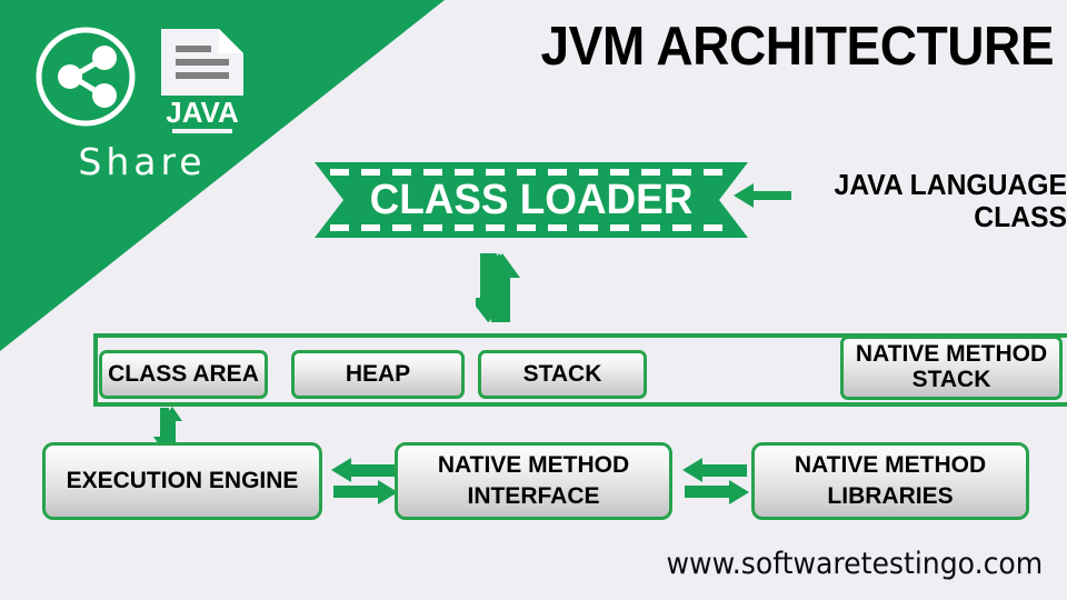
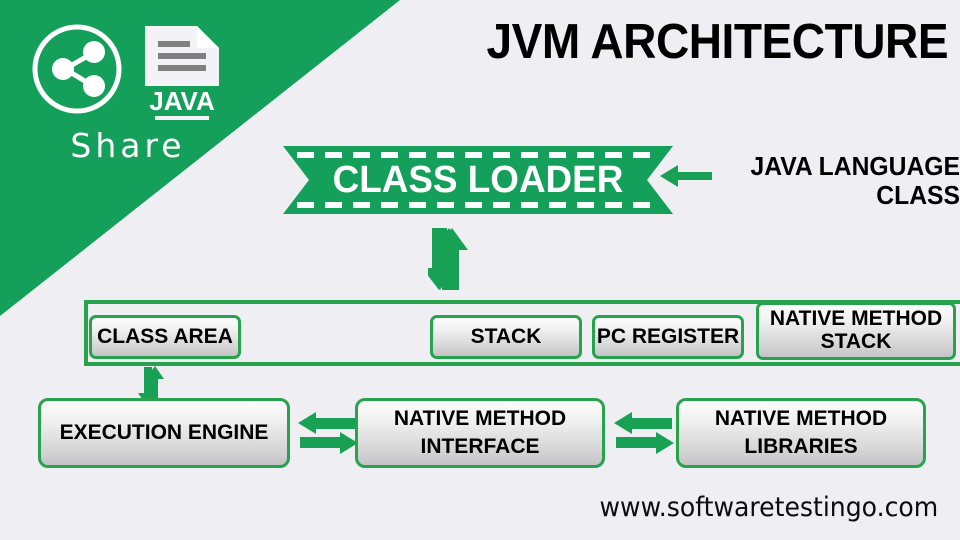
  JAVA
  Share
  JVM ARCHITECTURE
  CLASS LOADER
  JAVA LANGUAGE
  CLASS
  CLASS AREA
- HEAP
  STACK
+ PC REGISTER
  NATIVE METHOD STACK
  EXECUTION ENGINE
  NATIVE METHOD INTERFACE
  NATIVE METHOD LIBRARIES
  www.softwaretestingo.com
